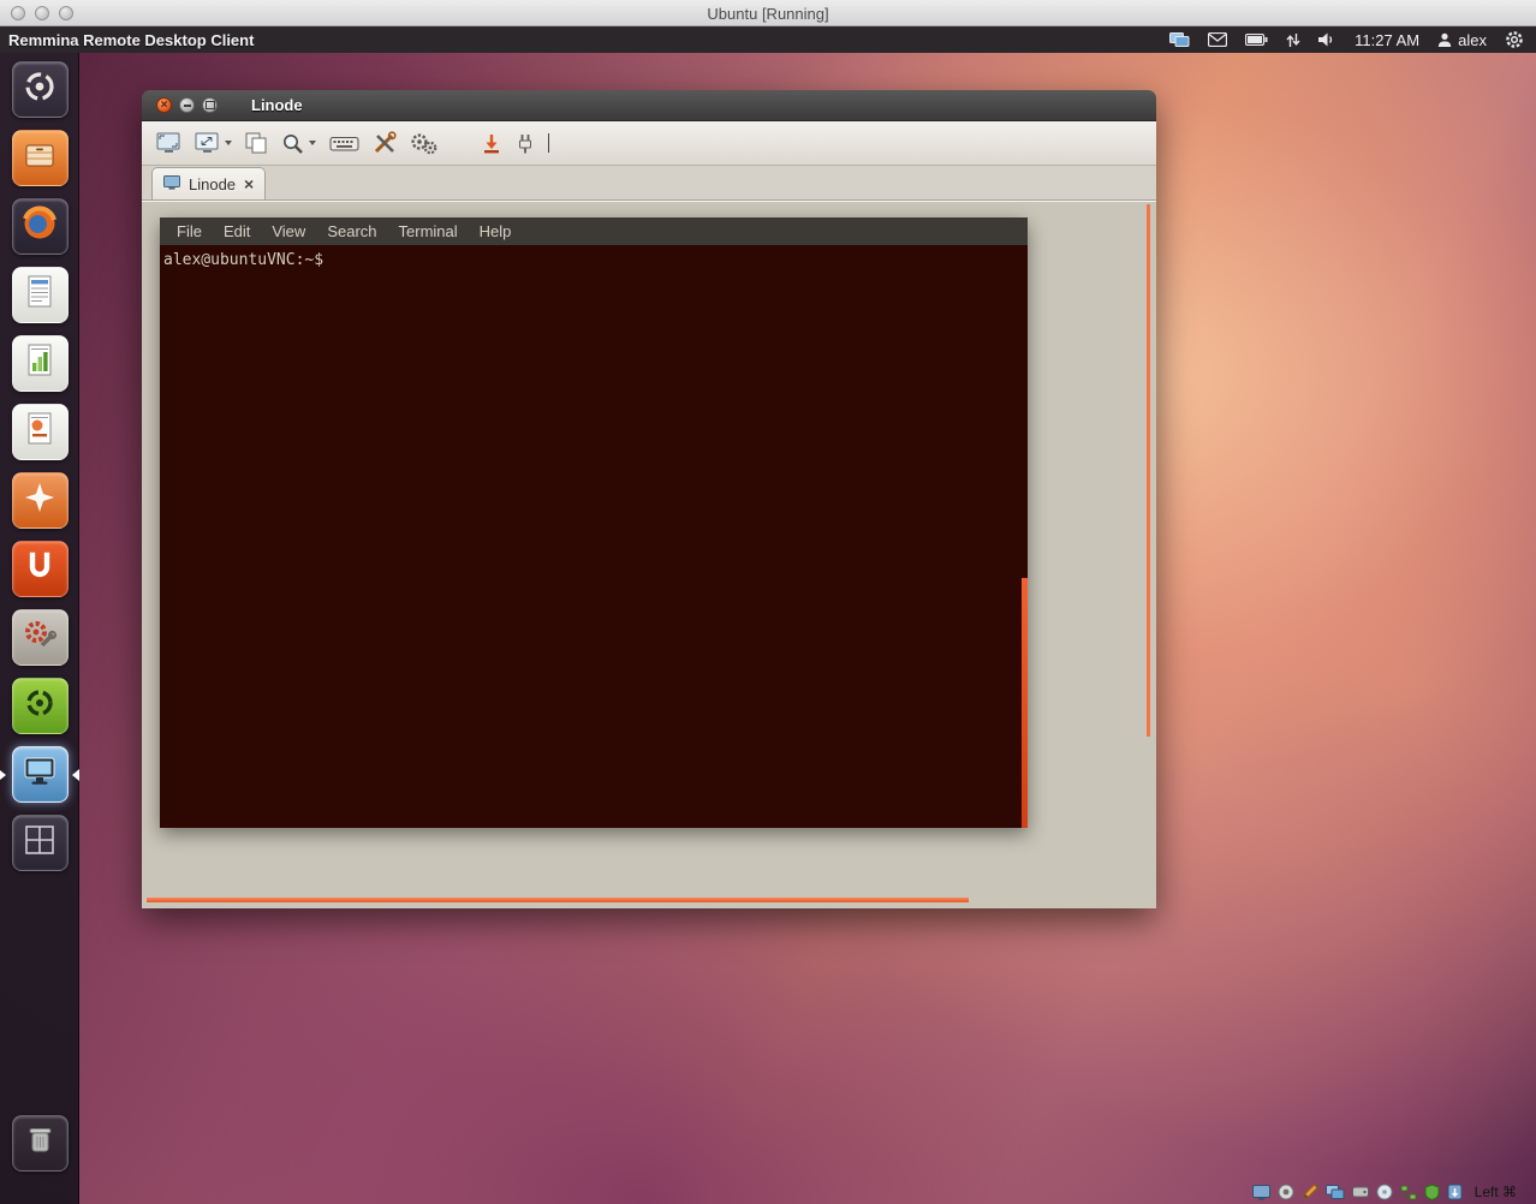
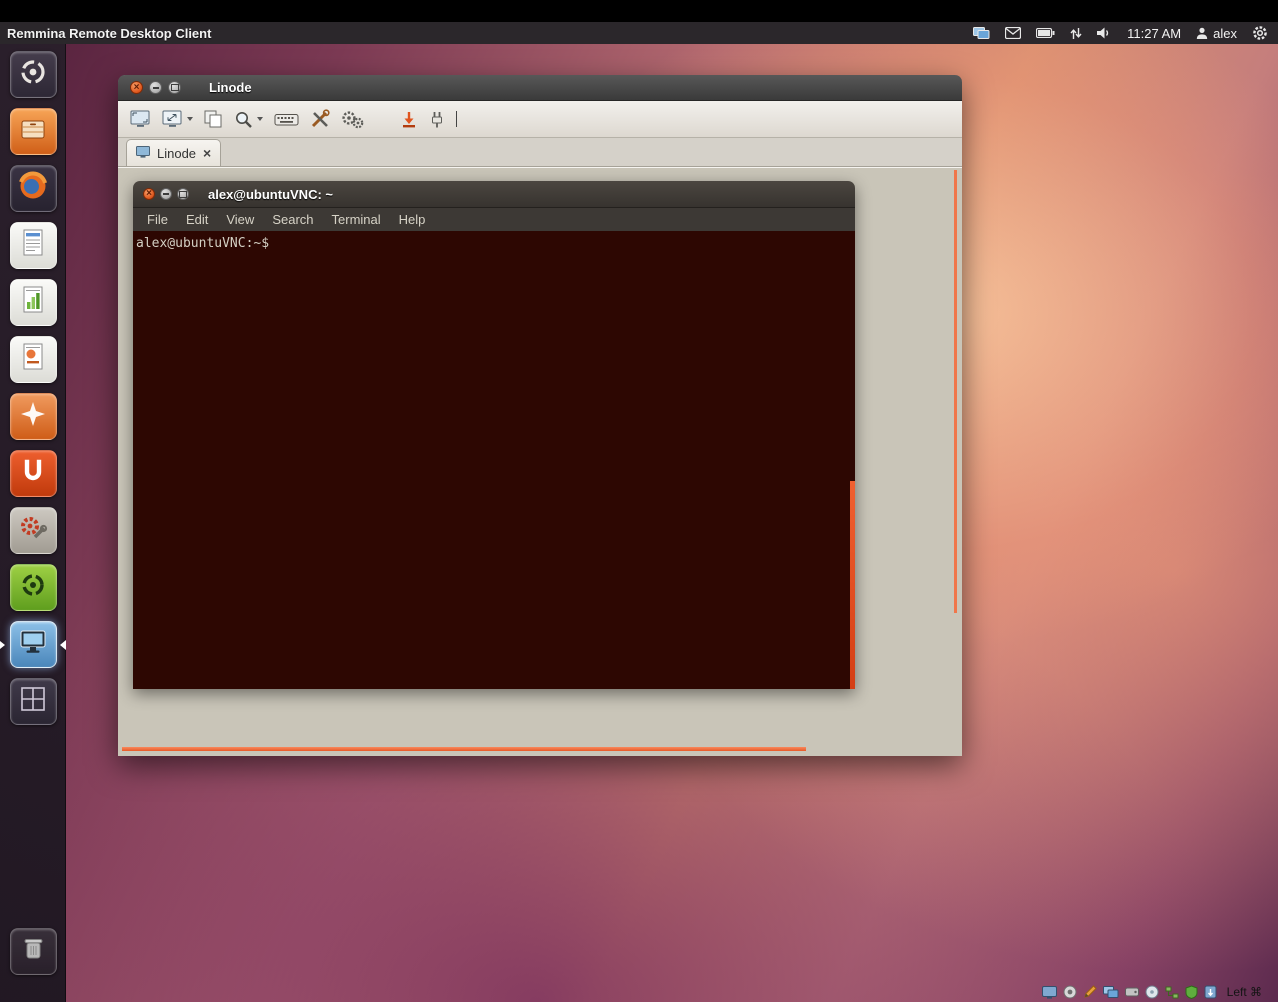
- Ubuntu [Running]
  Remmina Remote Desktop Client
  11:27 AM
  alex
  Linode
  Linode
  ×
+ alex@ubuntuVNC: ~
  File
  Edit
  View
  Search
  Terminal
  Help
  alex@ubuntuVNC:~$
  Left ⌘
